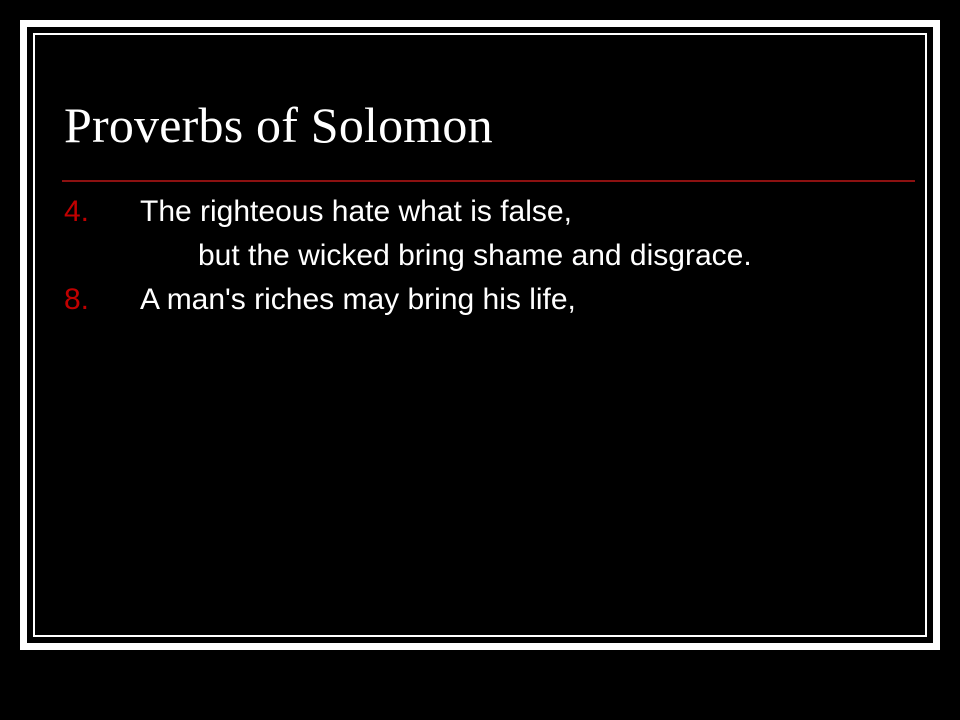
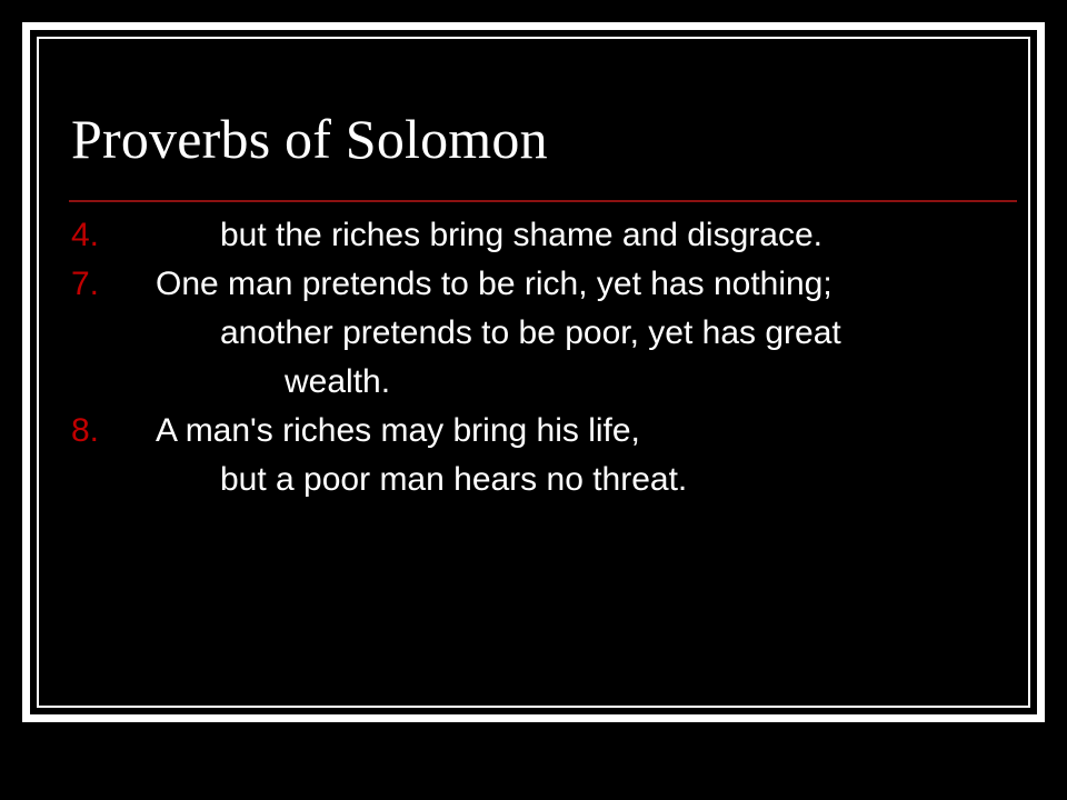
  Proverbs of Solomon
  4.
- The righteous hate what is false,
- but the wicked bring shame and disgrace.
+ but the riches bring shame and disgrace.
+ 7.
+ One man pretends to be rich, yet has nothing;
+ another pretends to be poor, yet has great
+ wealth.
  8.
  A man's riches may bring his life,
+ but a poor man hears no threat.
